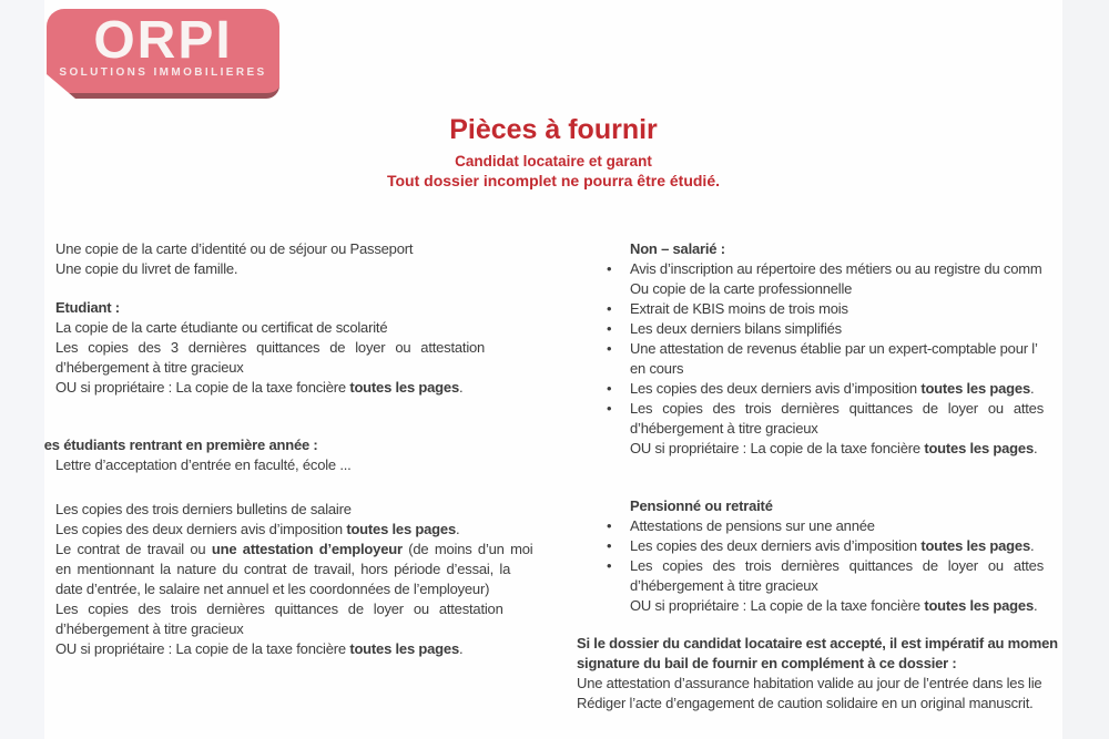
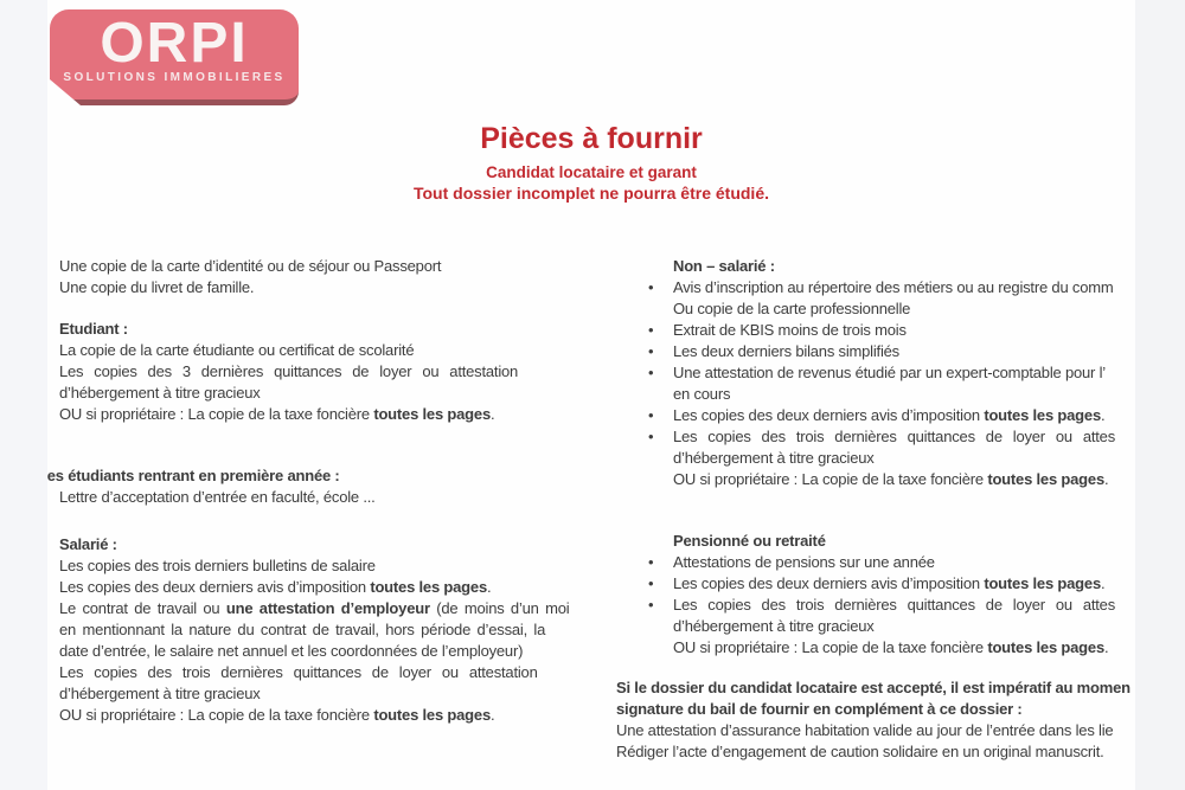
  ORPI
  SOLUTIONS IMMOBILIERES
  Pièces à fournir
  Candidat locataire et garant
  Tout dossier incomplet ne pourra être étudié.
  Une copie de la carte d’identité ou de séjour ou Passeport
  Une copie du livret de famille.
  Etudiant :
  La copie de la carte étudiante ou certificat de scolarité
  Les copies des 3 dernières quittances de loyer ou attestation
  d’hébergement à titre gracieux
  OU si propriétaire : La copie de la taxe foncière toutes les pages.
  es étudiants rentrant en première année :
  Lettre d’acceptation d’entrée en faculté, école ...
+ Salarié :
  Les copies des trois derniers bulletins de salaire
  Les copies des deux derniers avis d’imposition toutes les pages.
  Le contrat de travail ou une attestation d’employeur (de moins d’un moi
  en mentionnant la nature du contrat de travail, hors période d’essai, la
  date d’entrée, le salaire net annuel et les coordonnées de l’employeur)
  Les copies des trois dernières quittances de loyer ou attestation
  d’hébergement à titre gracieux
  OU si propriétaire : La copie de la taxe foncière toutes les pages.
  Non – salarié :
  •
  Avis d’inscription au répertoire des métiers ou au registre du comm
  Ou copie de la carte professionnelle
  •
  Extrait de KBIS moins de trois mois
  •
  Les deux derniers bilans simplifiés
  •
- Une attestation de revenus établie par un expert-comptable pour l’
+ Une attestation de revenus étudié par un expert-comptable pour l’
  en cours
  •
  Les copies des deux derniers avis d’imposition toutes les pages.
  •
  Les copies des trois dernières quittances de loyer ou attes
  d’hébergement à titre gracieux
  OU si propriétaire : La copie de la taxe foncière toutes les pages.
  Pensionné ou retraité
  •
  Attestations de pensions sur une année
  •
  Les copies des deux derniers avis d’imposition toutes les pages.
  •
  Les copies des trois dernières quittances de loyer ou attes
  d’hébergement à titre gracieux
  OU si propriétaire : La copie de la taxe foncière toutes les pages.
  Si le dossier du candidat locataire est accepté, il est impératif au momen
  signature du bail de fournir en complément à ce dossier :
  Une attestation d’assurance habitation valide au jour de l’entrée dans les lie
  Rédiger l’acte d’engagement de caution solidaire en un original manuscrit.
